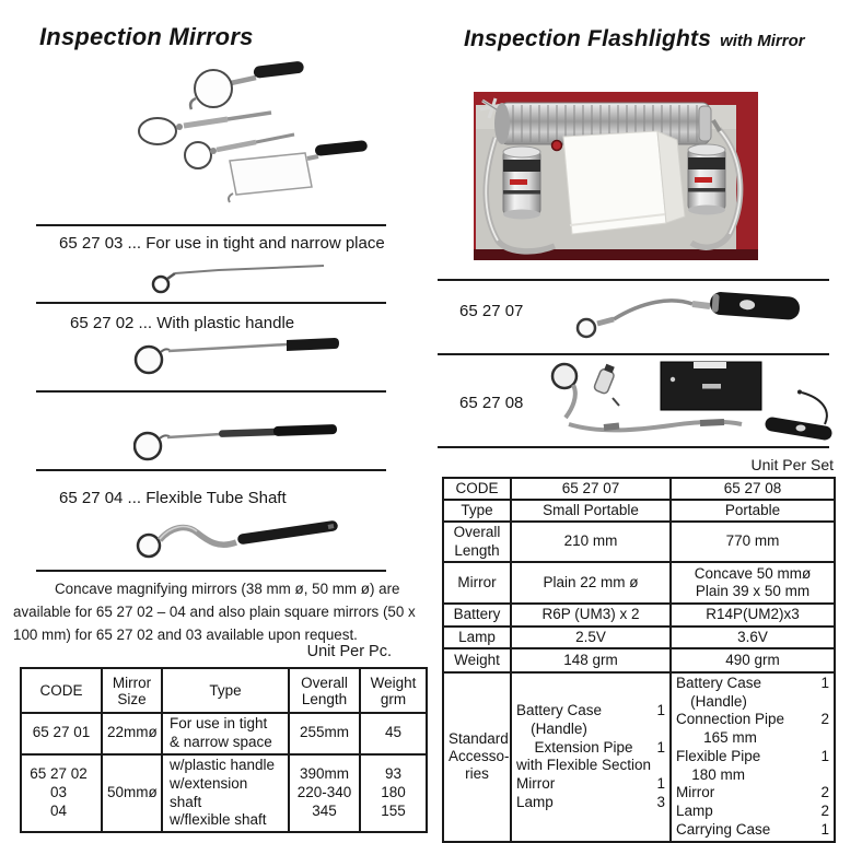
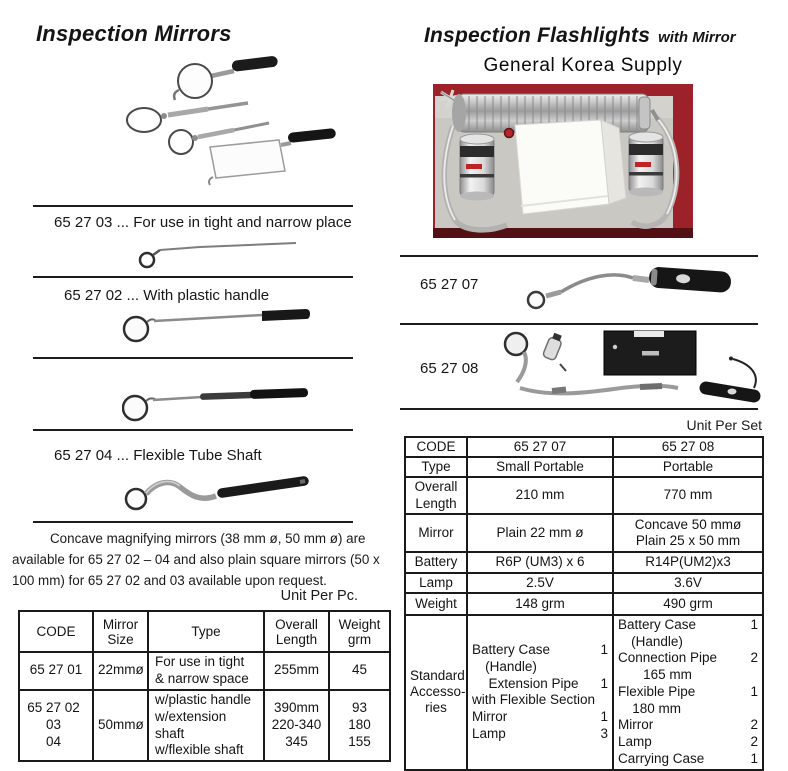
  Inspection Mirrors
  65 27 03 ... For use in tight and narrow place
  65 27 02 ... With plastic handle
  65 27 04 ... Flexible Tube Shaft
  Concave magnifying mirrors (38 mm ø, 50 mm ø) are
  available for 65 27 02 – 04 and also plain square mirrors (50 x
  100 mm) for 65 27 02 and 03 available upon request.
  Unit Per Pc.
  CODE	Mirror Size	Type	Overall Length	Weight grm
  65 27 01	22mmø	For use in tight & narrow space	255mm	45
  65 27 02 03 04	50mmø	w/plastic handle w/extension shaft w/flexible shaft	390mm 220-340 345	93 180 155
  Inspection Flashlights with Mirror
+ General Korea Supply
  65 27 07
  65 27 08
  Unit Per Set
  CODE	65 27 07	65 27 08
  Type	Small Portable	Portable
  Overall Length	210 mm	770 mm
- Mirror	Plain 22 mm ø	Concave 50 mmø Plain 39 x 50 mm
+ Mirror	Plain 22 mm ø	Concave 50 mmø Plain 25 x 50 mm
- Battery	R6P (UM3) x 2	R14P(UM2)x3
+ Battery	R6P (UM3) x 6	R14P(UM2)x3
  Lamp	2.5V	3.6V
  Weight	148 grm	490 grm
  Standard Accesso- ries	Battery Case(Handle)1Extension Pipewith Flexible Section1Mirror 1Lamp 3	Battery Case(Handle)1Connection Pipe165 mm2Flexible Pipe180 mm1Mirror 2Lamp 2Carrying Case 1
